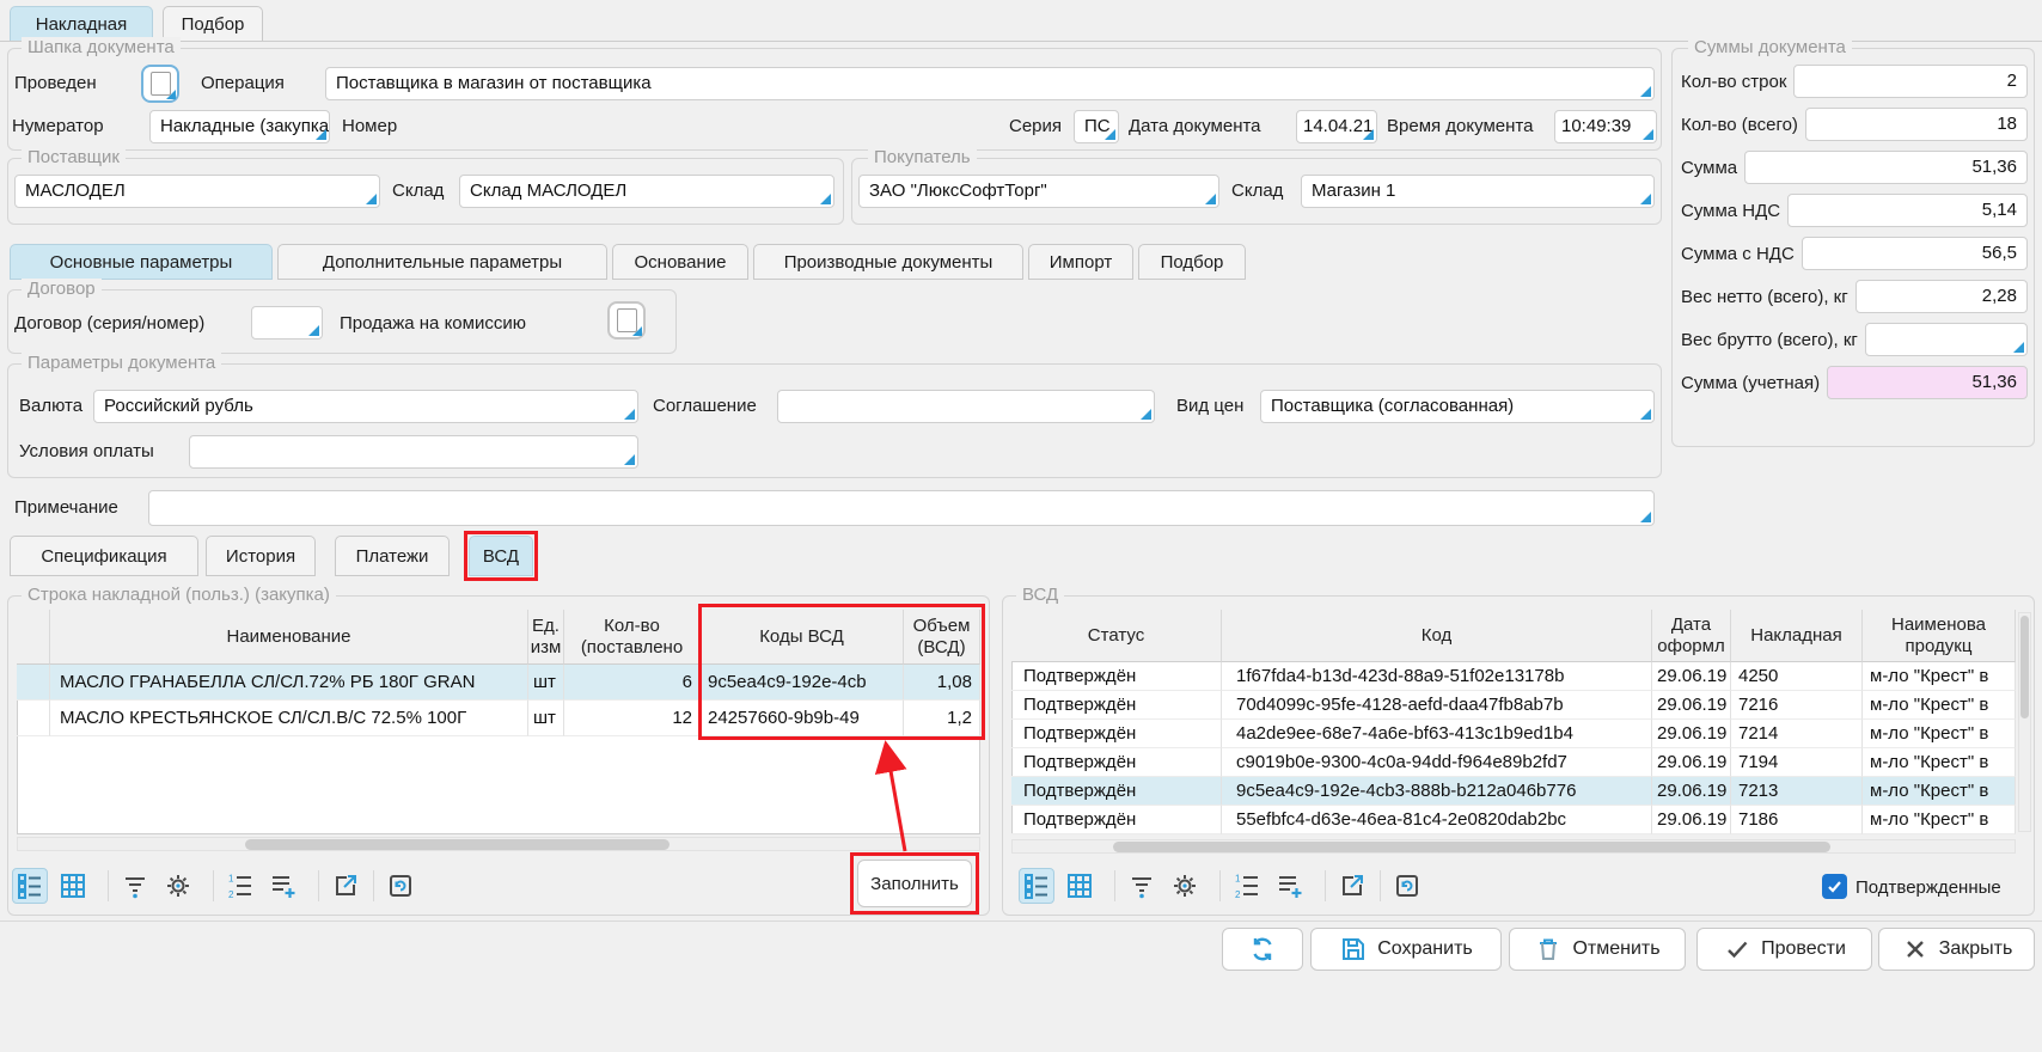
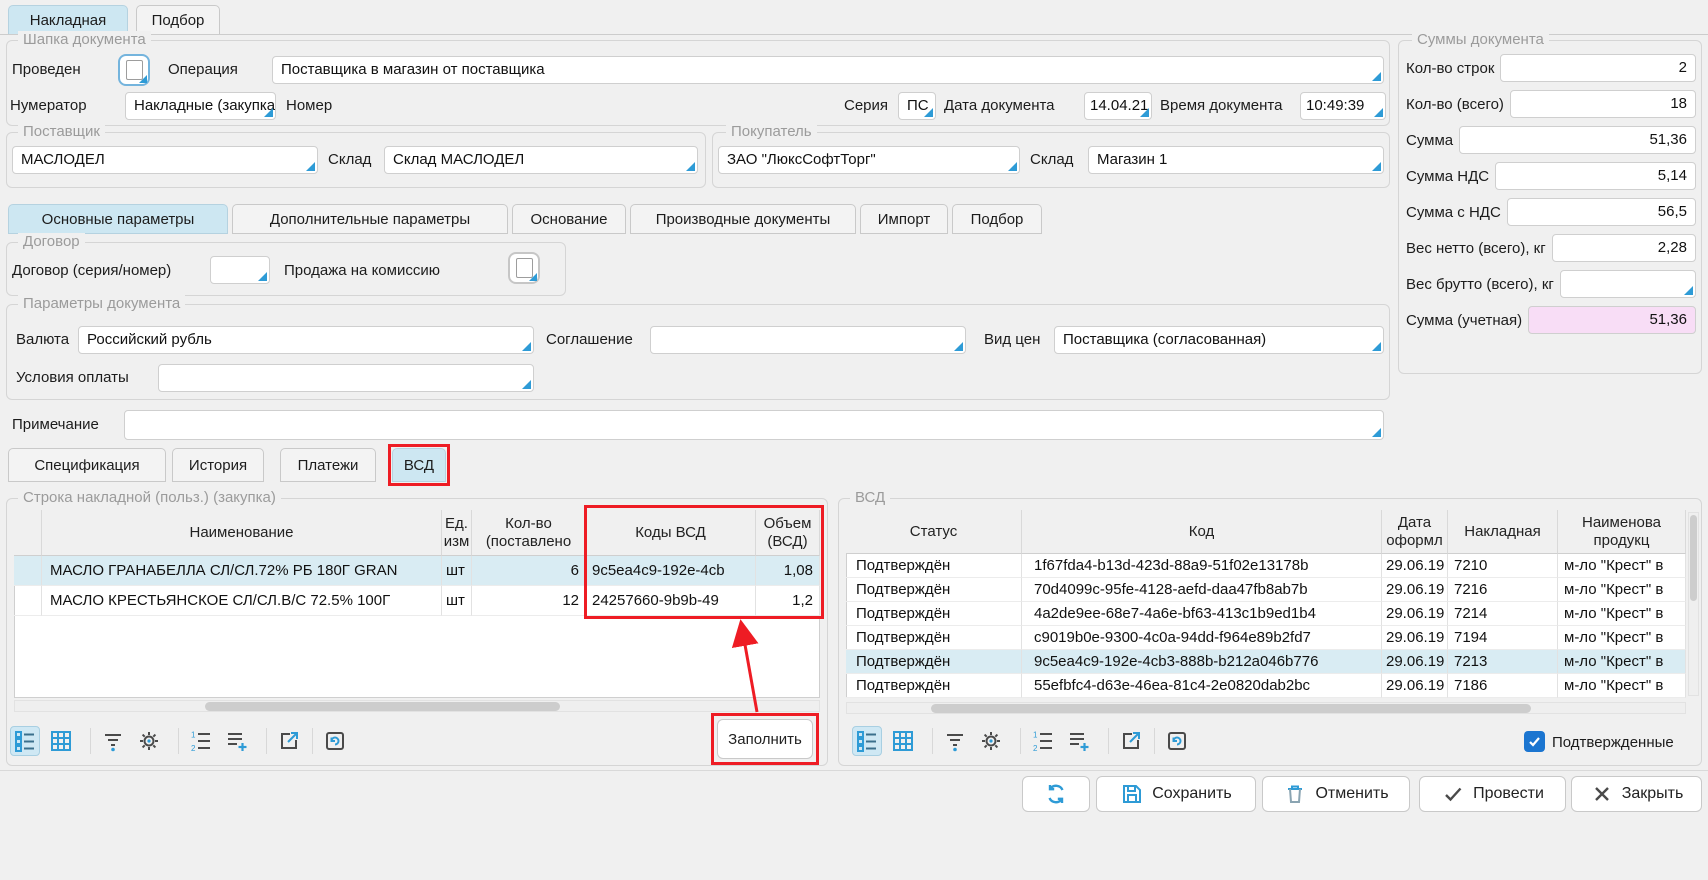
  Накладная
  Подбор
  Шапка документа
  Проведен
  Операция
  Поставщика в магазин от поставщика
  Нумератор
  Накладные (закупка
  Номер
  Серия
  ПС
  Дата документа
  14.04.21
  Время документа
  10:49:39
  Поставщик
  МАСЛОДЕЛ
  Склад
  Склад МАСЛОДЕЛ
  Покупатель
  ЗАО "ЛюксСофтТорг"
  Склад
  Магазин 1
  Суммы документа
  Кол-во строк
  2
  Кол-во (всего)
  18
  Сумма
  51,36
  Сумма НДС
  5,14
  Сумма с НДС
  56,5
  Вес нетто (всего), кг
  2,28
  Вес брутто (всего), кг
  Сумма (учетная)
  51,36
  Основные параметры
  Дополнительные параметры
  Основание
  Производные документы
  Импорт
  Подбор
  Договор
  Договор (серия/номер)
  Продажа на комиссию
  Параметры документа
  Валюта
  Российский рубль
  Соглашение
  Вид цен
  Поставщика (согласованная)
  Условия оплаты
  Примечание
  Спецификация
  История
  Платежи
  ВСД
  Строка накладной (польз.) (закупка)
  Наименование
  Ед.
  изм
  Кол-во
  (поставлено
  Коды ВСД
  Объем
  (ВСД)
  МАСЛО ГРАНАБЕЛЛА СЛ/СЛ.72% РБ 180Г GRAN
  шт
  6
  9c5ea4c9-192e-4cb
  1,08
  МАСЛО КРЕСТЬЯНСКОЕ СЛ/СЛ.В/С 72.5% 100Г
  шт
  12
  24257660-9b9b-49
  1,2
  1
  2
  Заполнить
  ВСД
  Статус
  Код
  Дата
  оформл
  Накладная
  Наименова
  продукц
  Подтверждён
  1f67fda4-b13d-423d-88a9-51f02e13178b
  29.06.19
- 4250
+ 7210
  м-ло "Крест" в
  Подтверждён
  70d4099c-95fe-4128-aefd-daa47fb8ab7b
  29.06.19
  7216
  м-ло "Крест" в
  Подтверждён
  4a2de9ee-68e7-4a6e-bf63-413c1b9ed1b4
  29.06.19
  7214
  м-ло "Крест" в
  Подтверждён
  c9019b0e-9300-4c0a-94dd-f964e89b2fd7
  29.06.19
  7194
  м-ло "Крест" в
  Подтверждён
  9c5ea4c9-192e-4cb3-888b-b212a046b776
  29.06.19
  7213
  м-ло "Крест" в
  Подтверждён
  55efbfc4-d63e-46ea-81c4-2e0820dab2bc
  29.06.19
  7186
  м-ло "Крест" в
  1
  2
  Подтвержденные
  Сохранить
  Отменить
  Провести
  Закрыть
